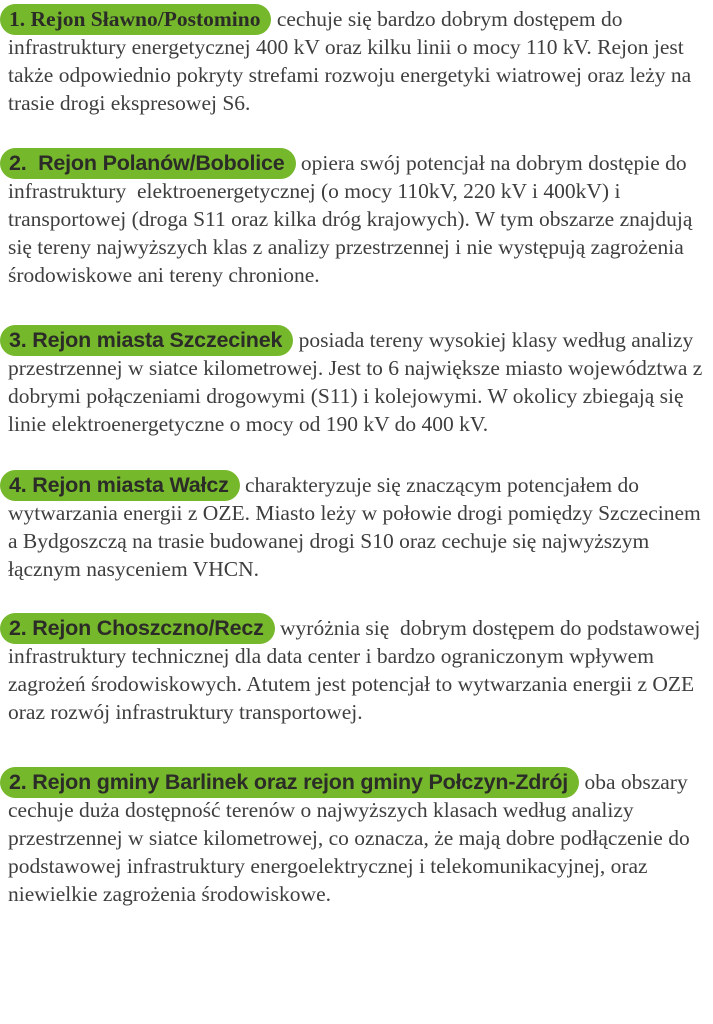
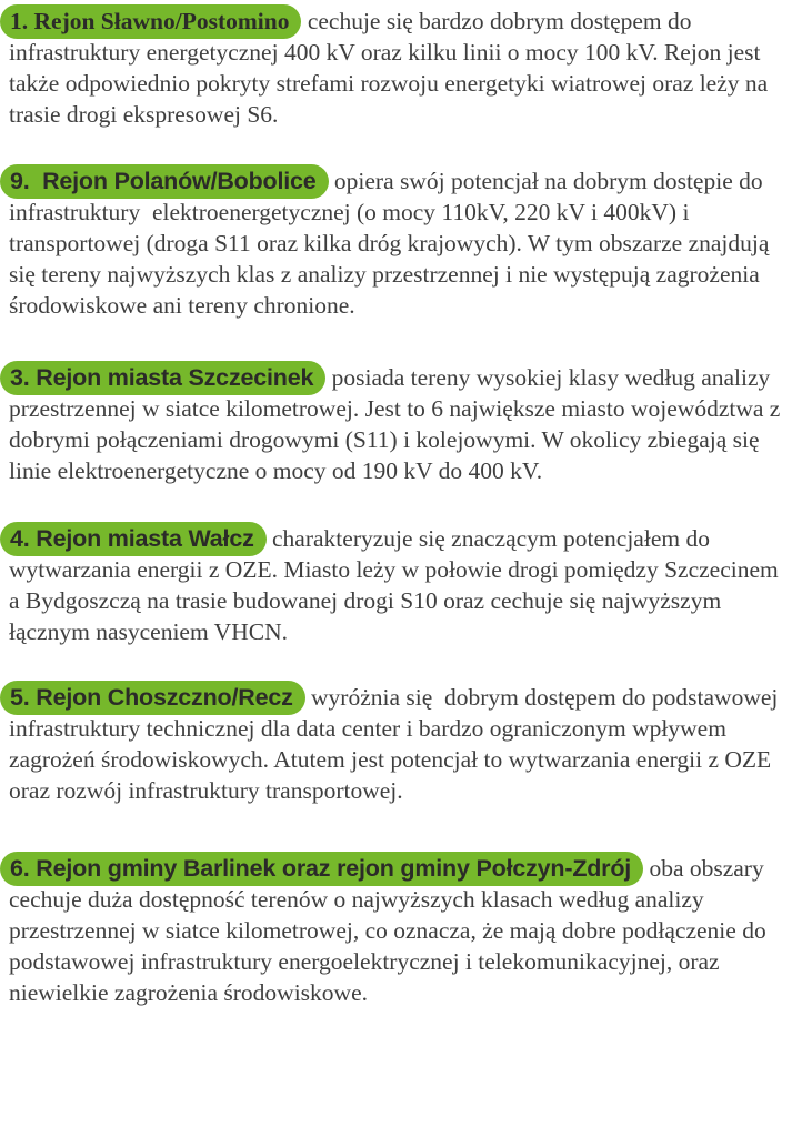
- 1. Rejon Sławno/Postomino cechuje się bardzo dobrym dostępem do infrastruktury energetycznej 400 kV oraz kilku linii o mocy 110 kV. Rejon jest także odpowiednio pokryty strefami rozwoju energetyki wiatrowej oraz leży na trasie drogi ekspresowej S6.
+ 1. Rejon Sławno/Postomino cechuje się bardzo dobrym dostępem do infrastruktury energetycznej 400 kV oraz kilku linii o mocy 100 kV. Rejon jest także odpowiednio pokryty strefami rozwoju energetyki wiatrowej oraz leży na trasie drogi ekspresowej S6.
- 2. Rejon Polanów/Bobolice opiera swój potencjał na dobrym dostępie do infrastruktury elektroenergetycznej (o mocy 110kV, 220 kV i 400kV) i transportowej (droga S11 oraz kilka dróg krajowych). W tym obszarze znajdują się tereny najwyższych klas z analizy przestrzennej i nie występują zagrożenia środowiskowe ani tereny chronione.
+ 9. Rejon Polanów/Bobolice opiera swój potencjał na dobrym dostępie do infrastruktury elektroenergetycznej (o mocy 110kV, 220 kV i 400kV) i transportowej (droga S11 oraz kilka dróg krajowych). W tym obszarze znajdują się tereny najwyższych klas z analizy przestrzennej i nie występują zagrożenia środowiskowe ani tereny chronione.
  3. Rejon miasta Szczecinek posiada tereny wysokiej klasy według analizy przestrzennej w siatce kilometrowej. Jest to 6 największe miasto województwa z dobrymi połączeniami drogowymi (S11) i kolejowymi. W okolicy zbiegają się linie elektroenergetyczne o mocy od 190 kV do 400 kV.
  4. Rejon miasta Wałcz charakteryzuje się znaczącym potencjałem do wytwarzania energii z OZE. Miasto leży w połowie drogi pomiędzy Szczecinem a Bydgoszczą na trasie budowanej drogi S10 oraz cechuje się najwyższym łącznym nasyceniem VHCN.
- 2. Rejon Choszczno/Recz wyróżnia się dobrym dostępem do podstawowej infrastruktury technicznej dla data center i bardzo ograniczonym wpływem zagrożeń środowiskowych. Atutem jest potencjał to wytwarzania energii z OZE oraz rozwój infrastruktury transportowej.
+ 5. Rejon Choszczno/Recz wyróżnia się dobrym dostępem do podstawowej infrastruktury technicznej dla data center i bardzo ograniczonym wpływem zagrożeń środowiskowych. Atutem jest potencjał to wytwarzania energii z OZE oraz rozwój infrastruktury transportowej.
- 2. Rejon gminy Barlinek oraz rejon gminy Połczyn-Zdrój oba obszary cechuje duża dostępność terenów o najwyższych klasach według analizy przestrzennej w siatce kilometrowej, co oznacza, że mają dobre podłączenie do podstawowej infrastruktury energoelektrycznej i telekomunikacyjnej, oraz niewielkie zagrożenia środowiskowe.
+ 6. Rejon gminy Barlinek oraz rejon gminy Połczyn-Zdrój oba obszary cechuje duża dostępność terenów o najwyższych klasach według analizy przestrzennej w siatce kilometrowej, co oznacza, że mają dobre podłączenie do podstawowej infrastruktury energoelektrycznej i telekomunikacyjnej, oraz niewielkie zagrożenia środowiskowe.
